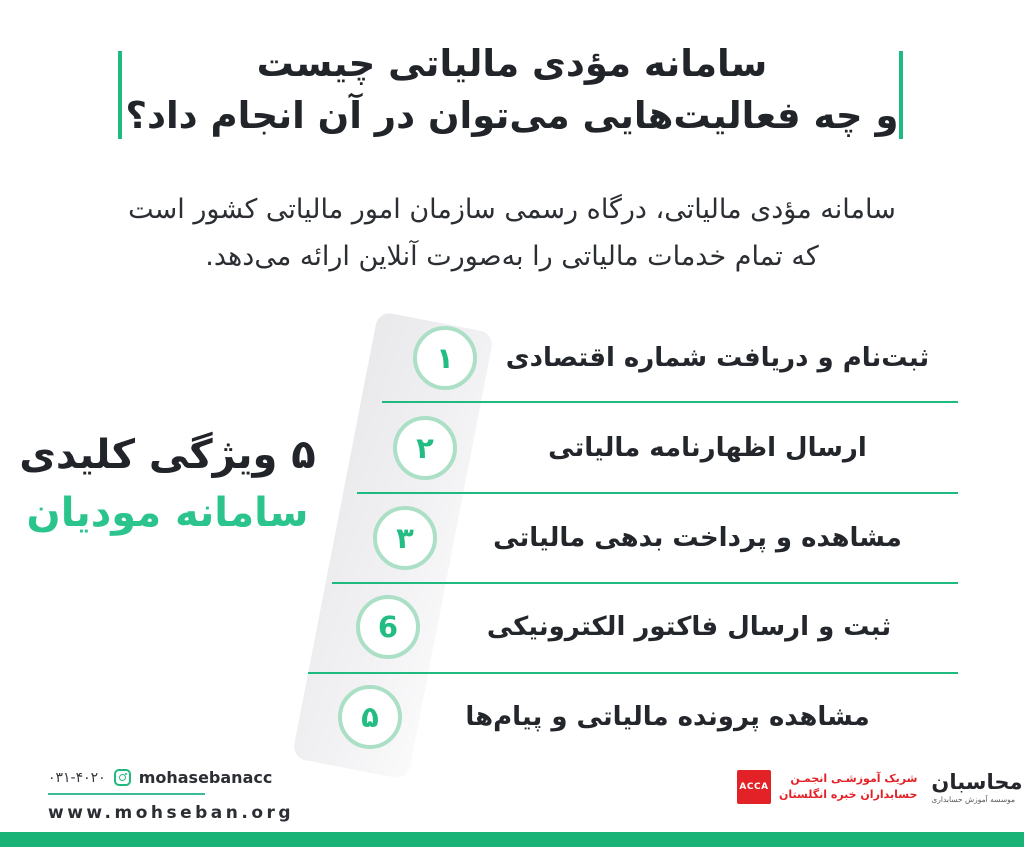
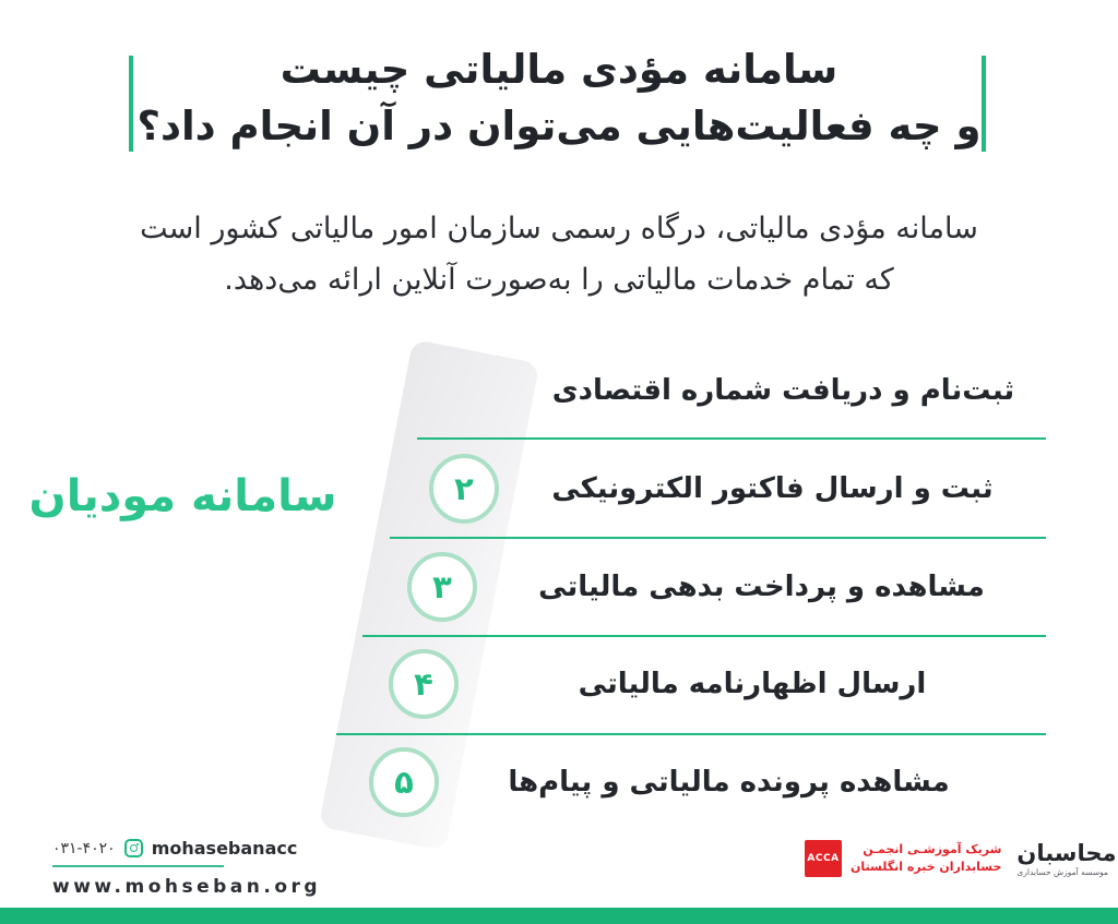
  سامانه مؤدی مالیاتی چیست
  و چه فعالیت‌هایی می‌توان در آن انجام داد؟
  سامانه مؤدی مالیاتی، درگاه رسمی سازمان امور مالیاتی کشور است
  که تمام خدمات مالیاتی را به‌صورت آنلاین ارائه می‌دهد.
- ۱
  ثبت‌نام و دریافت شماره اقتصادی
  ۲
- ارسال اظهارنامه مالیاتی
+ ثبت و ارسال فاکتور الکترونیکی
  ۳
  مشاهده و پرداخت بدهی مالیاتی
- 6
+ ۴
- ثبت و ارسال فاکتور الکترونیکی
+ ارسال اظهارنامه مالیاتی
  ۵
  مشاهده پرونده مالیاتی و پیام‌ها
- ۵ ویژگی کلیدی
  سامانه مودیان
  ۰۳۱-۴۰۲۰
  mohasebanacc
  www.mohseban.org
  ACCA
  شریک آموزشـی انجمـن
  حسابداران خبره انگلستان
  محاسبان
  موسسه آموزش حسابداری
